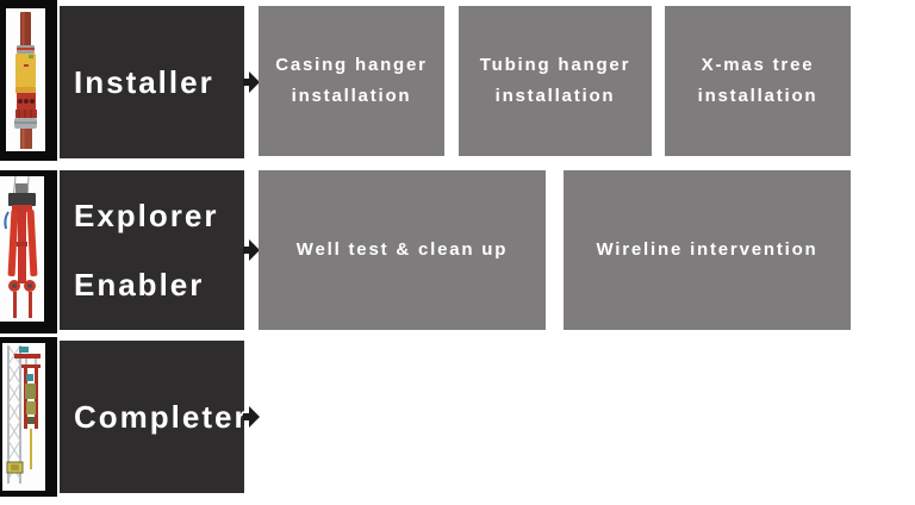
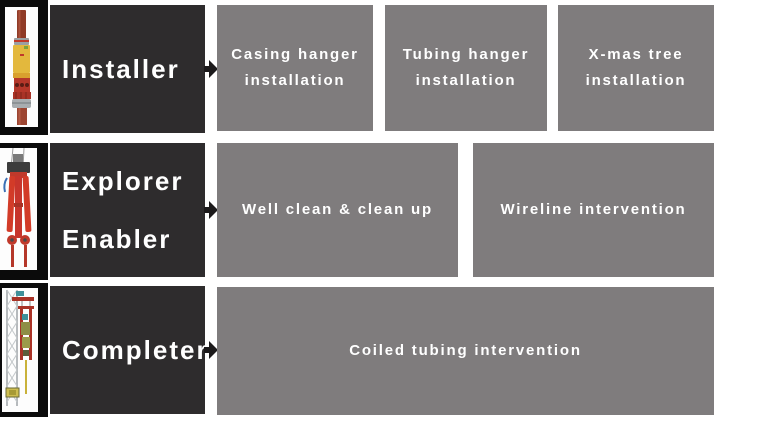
  Installer
  Casing hanger installation
  Tubing hanger installation
  X-mas tree installation
  Explorer
  Enabler
- Well test & clean up
+ Well clean & clean up
  Wireline intervention
  Completer
+ Coiled tubing intervention
